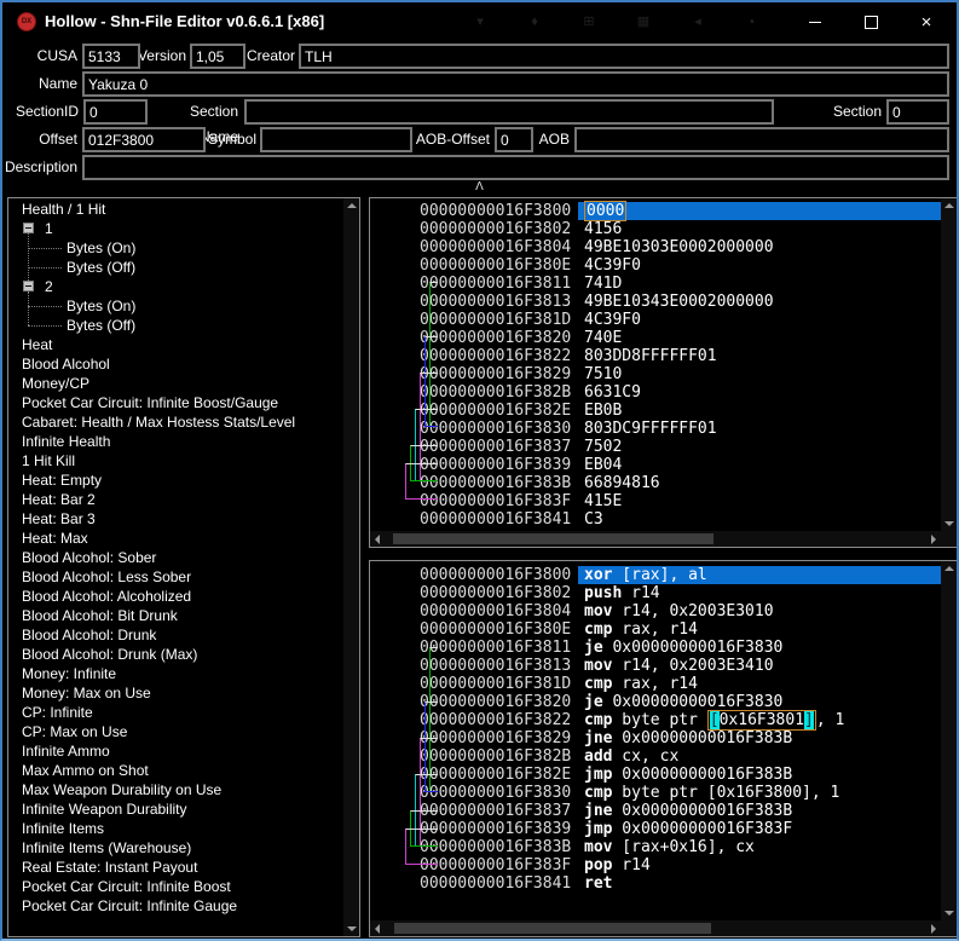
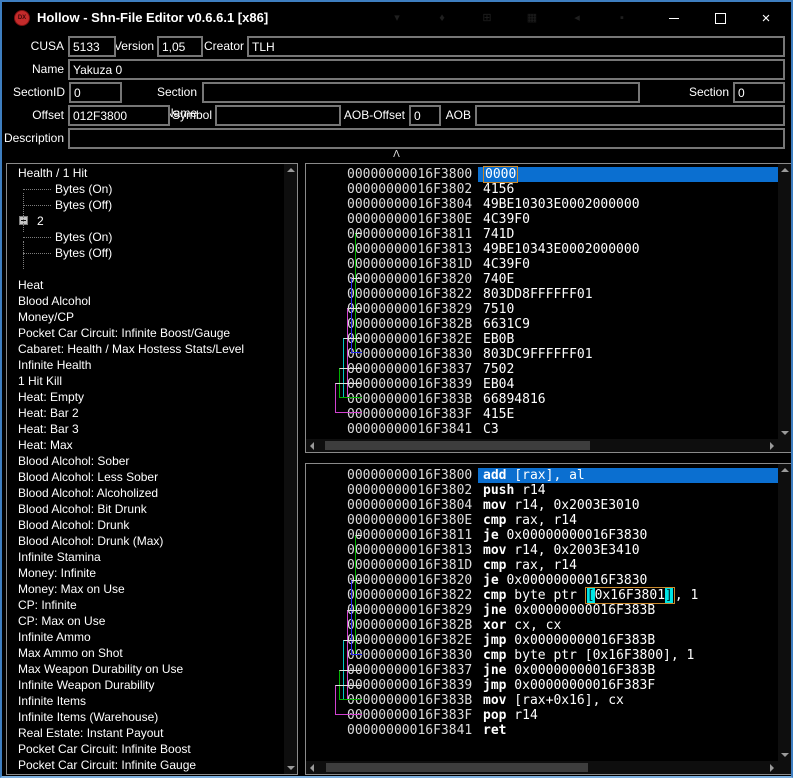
  Hollow - Shn-File Editor v0.6.6.1 [x86]
  ▾
  ♦
  ⊞
  ▦
  ◂
  ▪
  ×
  CUSA
  Version
  Creator
  Name
  SectionID
  Section ame
  Offset
  Symbol
  AOB-Offset
  AOB
  Description
  5133
  1,05
  TLH
  Yakuza 0
  0
  0
  012F3800
  0
  Λ
  Health / 1 Hit
- 1
  Bytes (On)
  Bytes (Off)
  2
  Bytes (On)
  Bytes (Off)
  Heat
  Blood Alcohol
  Money/CP
  Pocket Car Circuit: Infinite Boost/Gauge
  Cabaret: Health / Max Hostess Stats/Level
  Infinite Health
  1 Hit Kill
  Heat: Empty
  Heat: Bar 2
  Heat: Bar 3
  Heat: Max
  Blood Alcohol: Sober
  Blood Alcohol: Less Sober
  Blood Alcohol: Alcoholized
  Blood Alcohol: Bit Drunk
  Blood Alcohol: Drunk
  Blood Alcohol: Drunk (Max)
+ Infinite Stamina
  Money: Infinite
  Money: Max on Use
  CP: Infinite
  CP: Max on Use
  Infinite Ammo
  Max Ammo on Shot
  Max Weapon Durability on Use
  Infinite Weapon Durability
  Infinite Items
  Infinite Items (Warehouse)
  Real Estate: Instant Payout
  Pocket Car Circuit: Infinite Boost
  Pocket Car Circuit: Infinite Gauge
  00000000016F3800
  0000
  00000000016F3802
  4156
  00000000016F3804
  49BE10303E0002000000
  00000000016F380E
  4C39F0
  00000000016F3811
  741D
  00000000016F3813
  49BE10343E0002000000
  00000000016F381D
  4C39F0
  00000000016F3820
  740E
  00000000016F3822
  803DD8FFFFFF01
  00000000016F3829
  7510
  00000000016F382B
  6631C9
  00000000016F382E
  EB0B
  00000000016F3830
  803DC9FFFFFF01
  00000000016F3837
  7502
  00000000016F3839
  EB04
  00000000016F383B
  66894816
  00000000016F383F
  415E
  00000000016F3841
  C3
  00000000016F3800
- xor [rax], al
+ add [rax], al
  00000000016F3802
  push r14
  00000000016F3804
  mov r14, 0x2003E3010
  00000000016F380E
  cmp rax, r14
  00000000016F3811
  je 0x00000000016F3830
  00000000016F3813
  mov r14, 0x2003E3410
  00000000016F381D
  cmp rax, r14
  00000000016F3820
  je 0x00000000016F3830
  00000000016F3822
  cmp byte ptr [0x16F3801] , 1
  00000000016F3829
  jne 0x00000000016F383B
  00000000016F382B
- add cx, cx
+ xor cx, cx
  00000000016F382E
  jmp 0x00000000016F383B
  00000000016F3830
  cmp byte ptr [0x16F3800], 1
  00000000016F3837
  jne 0x00000000016F383B
  00000000016F3839
  jmp 0x00000000016F383F
  00000000016F383B
  mov [rax+0x16], cx
  00000000016F383F
  pop r14
  00000000016F3841
  ret
